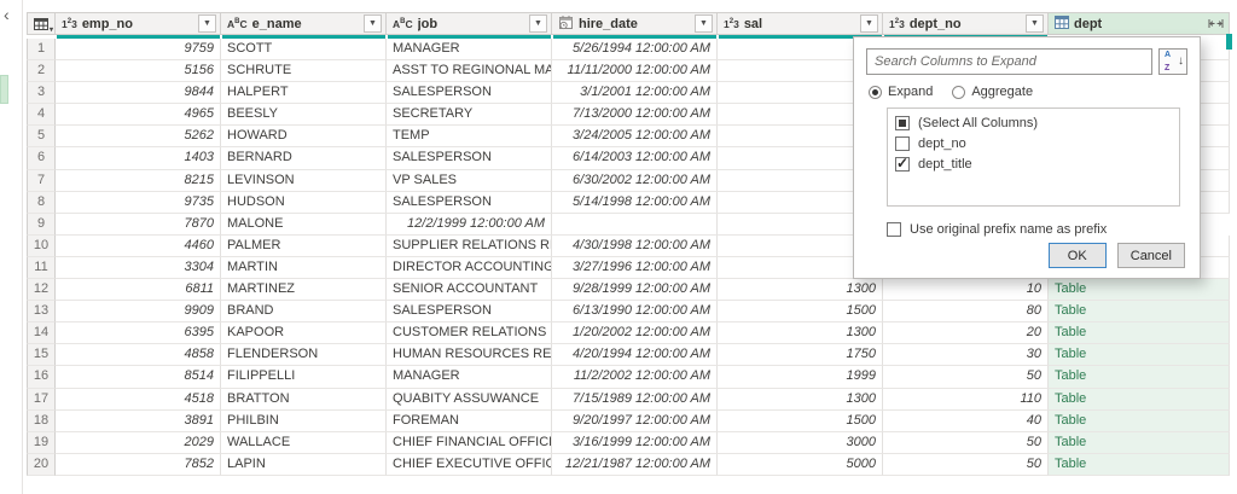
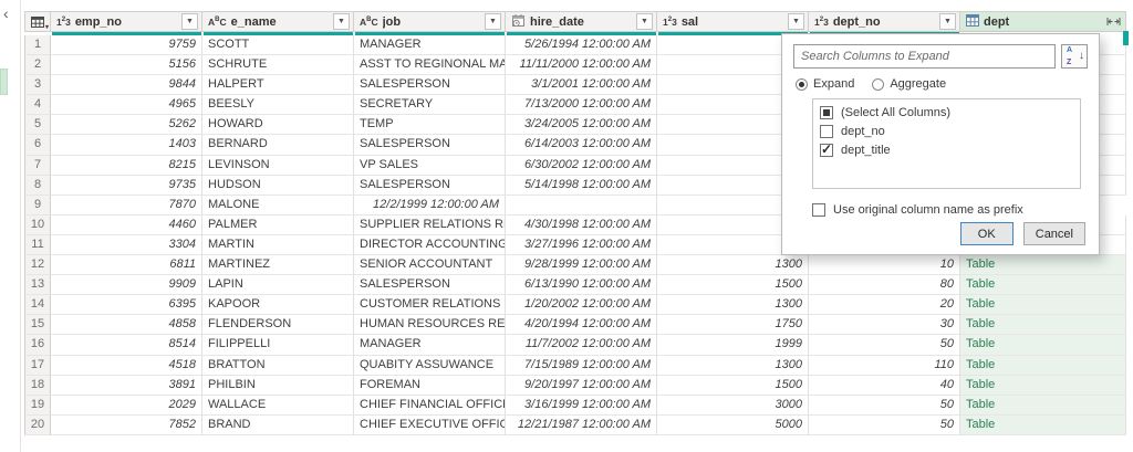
  ‹
  emp_no
  e_name
  job
  hire_date
  sal
  dept_no
  dept
  1
  9759
  SCOTT
  MANAGER
  5/26/1994 12:00:00 AM
  2
  5156
  SCHRUTE
  ASST TO REGINONAL MA
  11/11/2000 12:00:00 AM
  3
  9844
  HALPERT
  SALESPERSON
  3/1/2001 12:00:00 AM
  4
  4965
  BEESLY
  SECRETARY
  7/13/2000 12:00:00 AM
  5
  5262
  HOWARD
  TEMP
  3/24/2005 12:00:00 AM
  6
  1403
  BERNARD
  SALESPERSON
  6/14/2003 12:00:00 AM
  7
  8215
  LEVINSON
  VP SALES
  6/30/2002 12:00:00 AM
  8
  9735
  HUDSON
  SALESPERSON
  5/14/1998 12:00:00 AM
  9
  7870
  MALONE
  12/2/1999 12:00:00 AM
  10
  4460
  PALMER
  SUPPLIER RELATIONS R
  4/30/1998 12:00:00 AM
  11
  3304
  MARTIN
  DIRECTOR ACCOUNTING
  3/27/1996 12:00:00 AM
  12
  6811
  MARTINEZ
  SENIOR ACCOUNTANT
  9/28/1999 12:00:00 AM
  1300
  10
  Table
  13
  9909
- BRAND
+ LAPIN
  SALESPERSON
  6/13/1990 12:00:00 AM
  1500
  80
  Table
  14
  6395
  KAPOOR
  CUSTOMER RELATIONS
  1/20/2002 12:00:00 AM
  1300
  20
  Table
  15
  4858
  FLENDERSON
  HUMAN RESOURCES RE
  4/20/1994 12:00:00 AM
  1750
  30
  Table
  16
  8514
  FILIPPELLI
  MANAGER
- 11/2/2002 12:00:00 AM
+ 11/7/2002 12:00:00 AM
  1999
  50
  Table
  17
  4518
  BRATTON
  QUABITY ASSUWANCE
  7/15/1989 12:00:00 AM
  1300
  110
  Table
  18
  3891
  PHILBIN
  FOREMAN
  9/20/1997 12:00:00 AM
  1500
  40
  Table
  19
  2029
  WALLACE
  CHIEF FINANCIAL OFFIC
  3/16/1999 12:00:00 AM
  3000
  50
  Table
  20
  7852
- LAPIN
+ BRAND
  CHIEF EXECUTIVE OFFIC
  12/21/1987 12:00:00 AM
  5000
  50
  Table
  Search Columns to Expand
  ↓
  Expand
  Aggregate
  (Select All Columns)
  dept_no
  dept_title
- Use original prefix name as prefix
+ Use original column name as prefix
  OK
  Cancel
